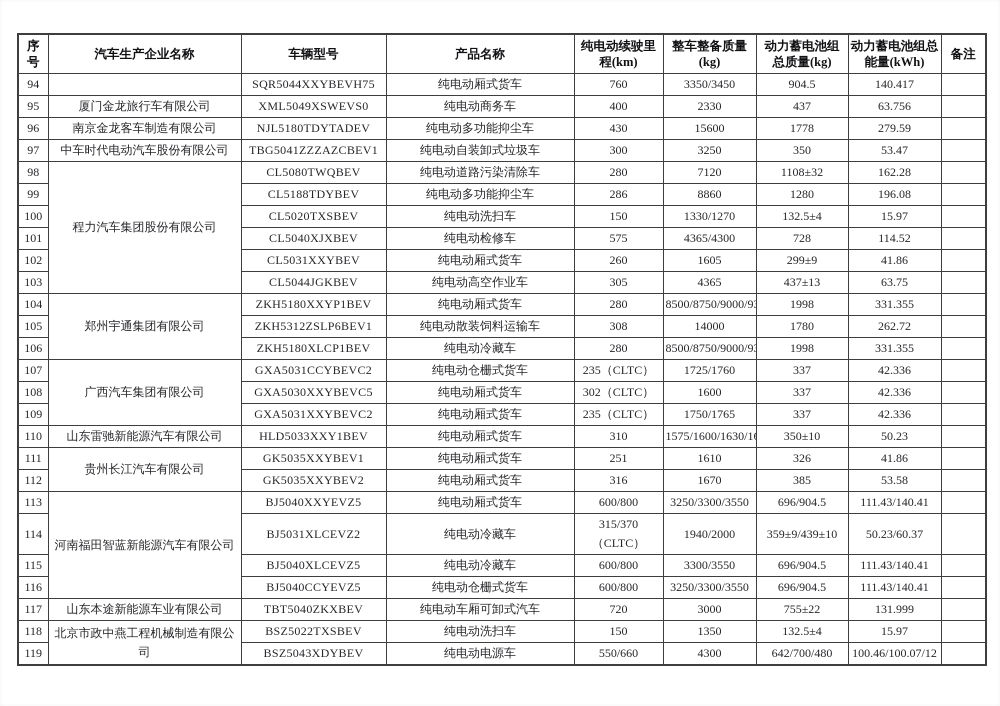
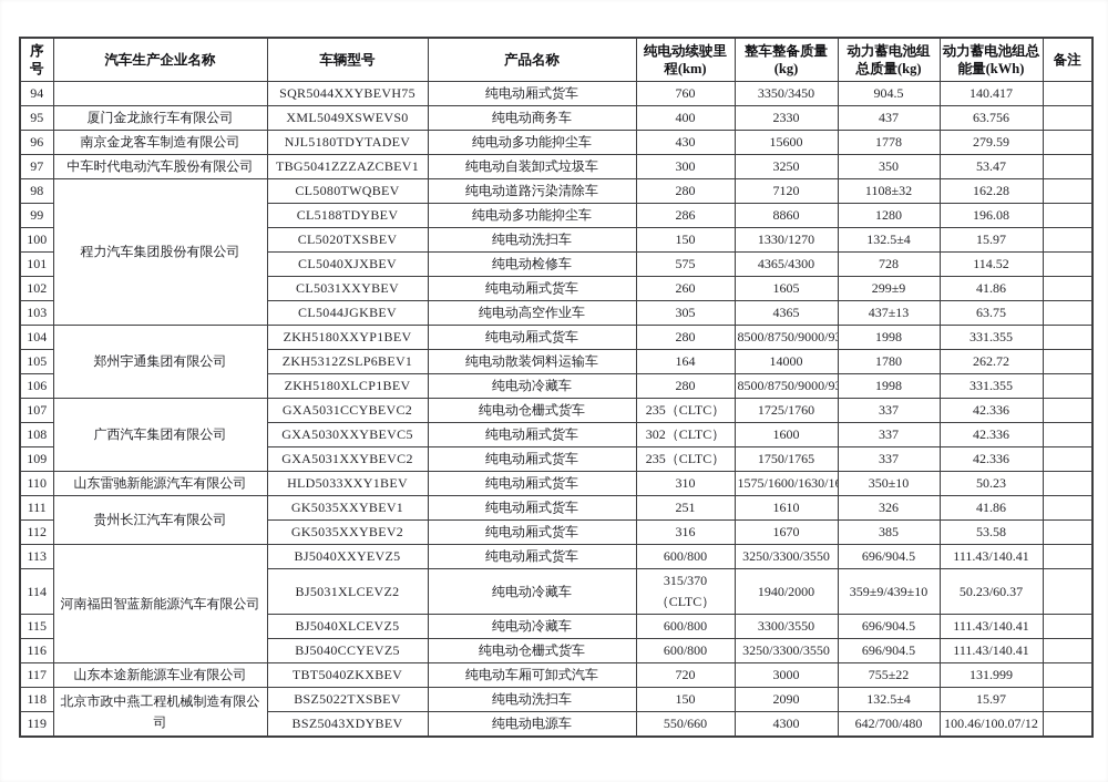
  序号	汽车生产企业名称	车辆型号	产品名称	纯电动续驶里程(km)	整车整备质量(kg)	动力蓄电池组总质量(kg)	动力蓄电池组总能量(kWh)	备注
  94		SQR5044XXYBEVH75	纯电动厢式货车	760	3350/3450	904.5	140.417
  95	厦门金龙旅行车有限公司	XML5049XSWEVS0	纯电动商务车	400	2330	437	63.756
  96	南京金龙客车制造有限公司	NJL5180TDYTADEV	纯电动多功能抑尘车	430	15600	1778	279.59
  97	中车时代电动汽车股份有限公司	TBG5041ZZZAZCBEV1	纯电动自装卸式垃圾车	300	3250	350	53.47
  98	程力汽车集团股份有限公司	CL5080TWQBEV	纯电动道路污染清除车	280	7120	1108±32	162.28
  99	CL5188TDYBEV	纯电动多功能抑尘车	286	8860	1280	196.08
  100	CL5020TXSBEV	纯电动洗扫车	150	1330/1270	132.5±4	15.97
  101	CL5040XJXBEV	纯电动检修车	575	4365/4300	728	114.52
  102	CL5031XXYBEV	纯电动厢式货车	260	1605	299±9	41.86
  103	CL5044JGKBEV	纯电动高空作业车	305	4365	437±13	63.75
  104	郑州宇通集团有限公司	ZKH5180XXYP1BEV	纯电动厢式货车	280	8500/8750/9000/9	1998	331.355
- 105	ZKH5312ZSLP6BEV1	纯电动散装饲料运输车	308	14000	1780	262.72
+ 105	ZKH5312ZSLP6BEV1	纯电动散装饲料运输车	164	14000	1780	262.72
  106	ZKH5180XLCP1BEV	纯电动冷藏车	280	8500/8750/9000/9	1998	331.355
  107	广西汽车集团有限公司	GXA5031CCYBEVC2	纯电动仓栅式货车	235（CLTC）	1725/1760	337	42.336
  108	GXA5030XXYBEVC5	纯电动厢式货车	302（CLTC）	1600	337	42.336
  109	GXA5031XXYBEVC2	纯电动厢式货车	235（CLTC）	1750/1765	337	42.336
  110	山东雷驰新能源汽车有限公司	HLD5033XXY1BEV	纯电动厢式货车	310	1575/1600/1630/1	350±10	50.23
  111	贵州长江汽车有限公司	GK5035XXYBEV1	纯电动厢式货车	251	1610	326	41.86
  112	GK5035XXYBEV2	纯电动厢式货车	316	1670	385	53.58
  113	河南福田智蓝新能源汽车有限公司	BJ5040XXYEVZ5	纯电动厢式货车	600/800	3250/3300/3550	696/904.5	111.43/140.41
  114	BJ5031XLCEVZ2	纯电动冷藏车	315/370（CLTC）	1940/2000	359±9/439±10	50.23/60.37
  115	BJ5040XLCEVZ5	纯电动冷藏车	600/800	3300/3550	696/904.5	111.43/140.41
  116	BJ5040CCYEVZ5	纯电动仓栅式货车	600/800	3250/3300/3550	696/904.5	111.43/140.41
  117	山东本途新能源车业有限公司	TBT5040ZKXBEV	纯电动车厢可卸式汽车	720	3000	755±22	131.999
- 118	北京市政中燕工程机械制造有限公司	BSZ5022TXSBEV	纯电动洗扫车	150	1350	132.5±4	15.97
+ 118	北京市政中燕工程机械制造有限公司	BSZ5022TXSBEV	纯电动洗扫车	150	2090	132.5±4	15.97
  119	BSZ5043XDYBEV	纯电动电源车	550/660	4300	642/700/480	100.46/100.07/12
